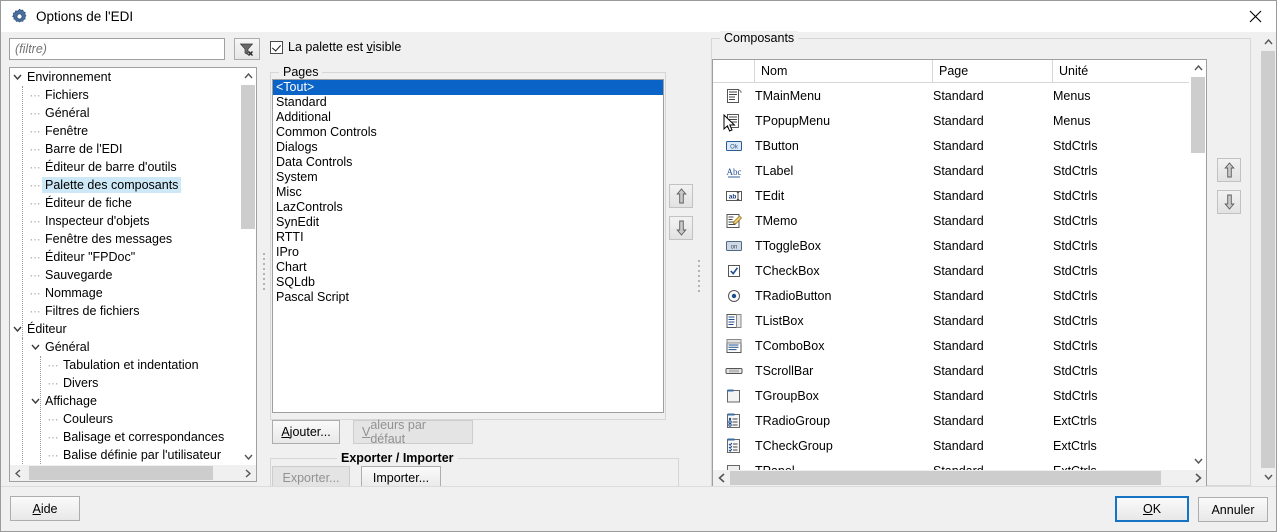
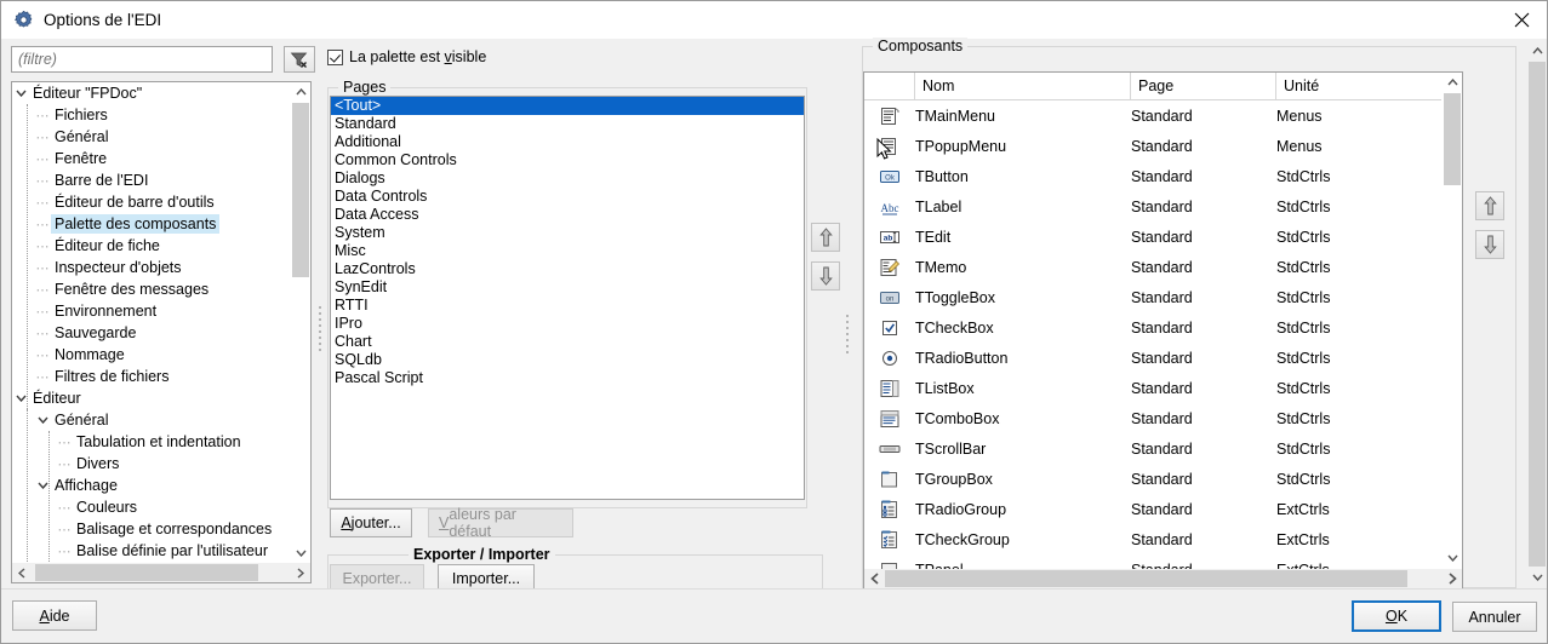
  Options de l'EDI
  (filtre)
- Environnement
+ Éditeur "FPDoc"
  ⋯
  Fichiers
  ⋯
  Général
  ⋯
  Fenêtre
  ⋯
  Barre de l'EDI
  ⋯
  Éditeur de barre d'outils
  ⋯
  Palette des composants
  ⋯
  Éditeur de fiche
  ⋯
  Inspecteur d'objets
  ⋯
  Fenêtre des messages
  ⋯
- Éditeur "FPDoc"
+ Environnement
  ⋯
  Sauvegarde
  ⋯
  Nommage
  ⋯
  Filtres de fichiers
  Éditeur
  Général
  ⋯
  Tabulation et indentation
  ⋯
  Divers
  Affichage
  ⋯
  Couleurs
  ⋯
  Balisage et correspondances
  ⋯
  Balise définie par l'utilisateur
  La palette est visible
  Pages
  <Tout>
  Standard
  Additional
  Common Controls
  Dialogs
  Data Controls
+ Data Access
  System
  Misc
  LazControls
  SynEdit
  RTTI
  IPro
  Chart
  SQLdb
  Pascal Script
  A
  jouter...
  V
  aleurs par défaut
  Exporter / Importer
  Exporter...
  Importer...
  Composants
  Nom
  Page
  Unité
  TMainMenu
  Standard
  Menus
  TPopupMenu
  Standard
  Menus
  TButton
  Standard
  StdCtrls
  Abc
  TLabel
  Standard
  StdCtrls
  TEdit
  Standard
  StdCtrls
  TMemo
  Standard
  StdCtrls
  TToggleBox
  Standard
  StdCtrls
  TCheckBox
  Standard
  StdCtrls
  TRadioButton
  Standard
  StdCtrls
  TListBox
  Standard
  StdCtrls
  TComboBox
  Standard
  StdCtrls
  TScrollBar
  Standard
  StdCtrls
  TGroupBox
  Standard
  StdCtrls
  TRadioGroup
  Standard
  ExtCtrls
  TCheckGroup
  Standard
  ExtCtrls
  A
  ide
  O
  K
  Annuler
